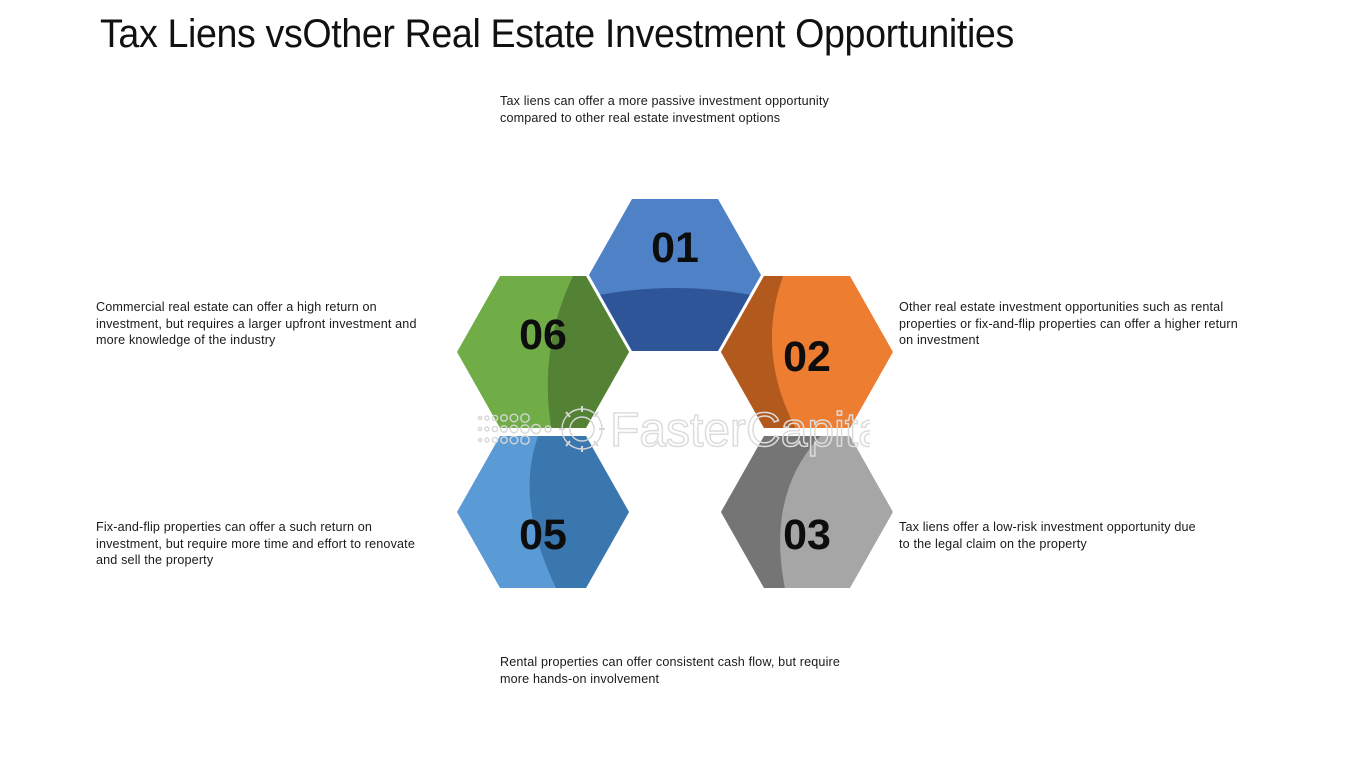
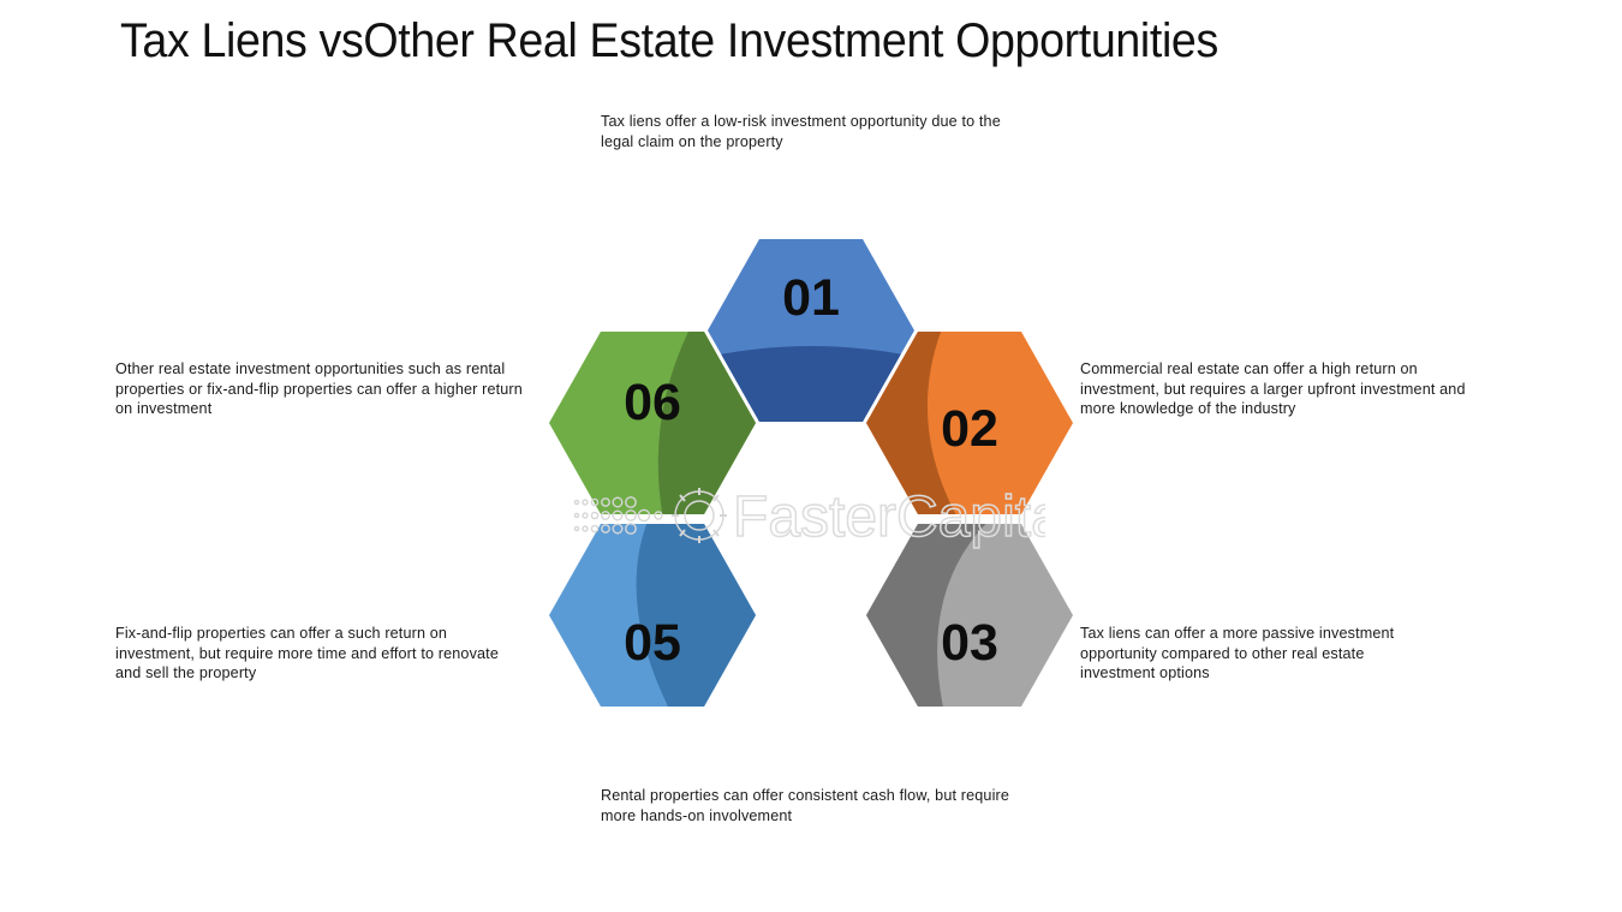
  Tax Liens vsOther Real Estate Investment Opportunities
  01
  02
  03
  05
  06
- Tax liens can offer a more passive investment opportunity compared to other real estate investment options
+ Tax liens offer a low-risk investment opportunity due to the legal claim on the property
- Other real estate investment opportunities such as rental properties or fix-and-flip properties can offer a higher return on investment
+ Commercial real estate can offer a high return on investment, but requires a larger upfront investment and more knowledge of the industry
- Tax liens offer a low-risk investment opportunity due to the legal claim on the property
+ Tax liens can offer a more passive investment opportunity compared to other real estate investment options
  Rental properties can offer consistent cash flow, but require more hands-on involvement
  Fix-and-flip properties can offer a such return on investment, but require more time and effort to renovate and sell the property
- Commercial real estate can offer a high return on investment, but requires a larger upfront investment and more knowledge of the industry
+ Other real estate investment opportunities such as rental properties or fix-and-flip properties can offer a higher return on investment
  FasterCapit
